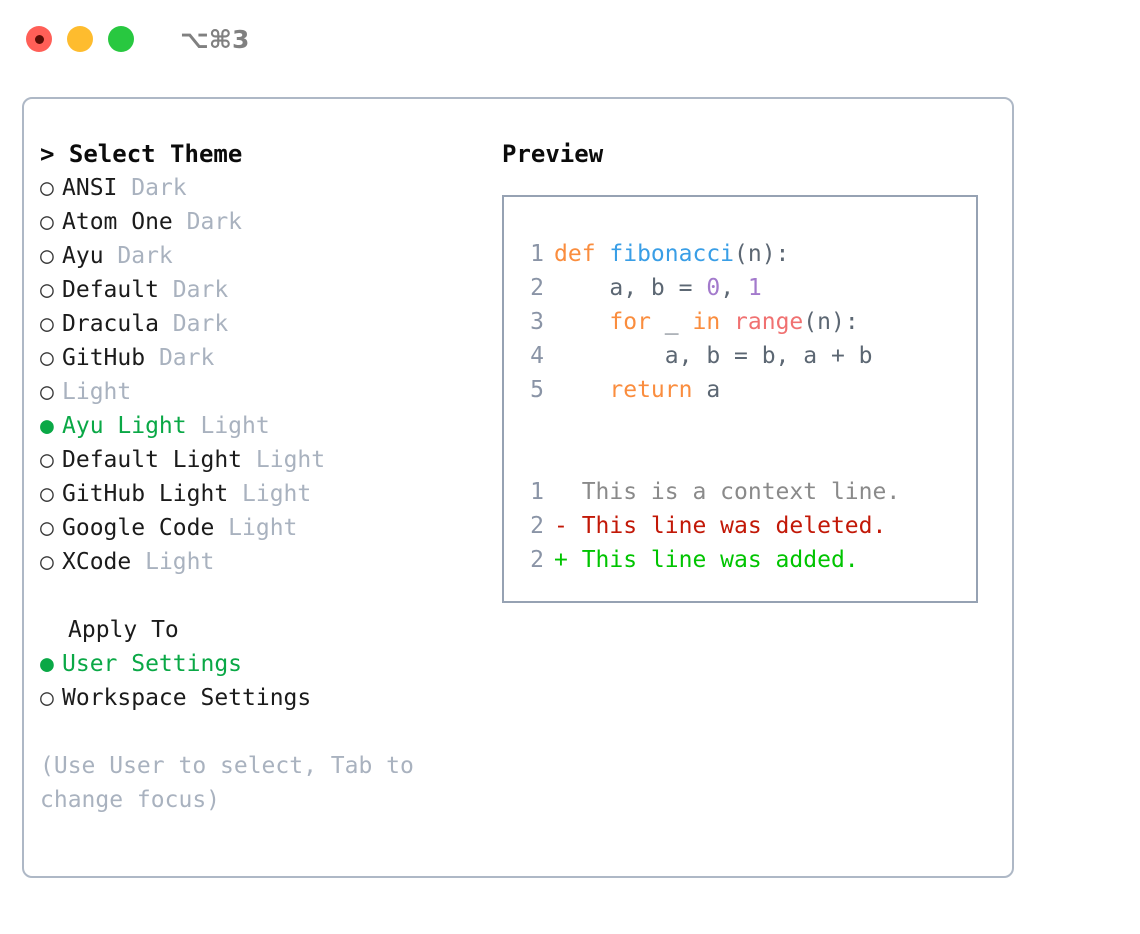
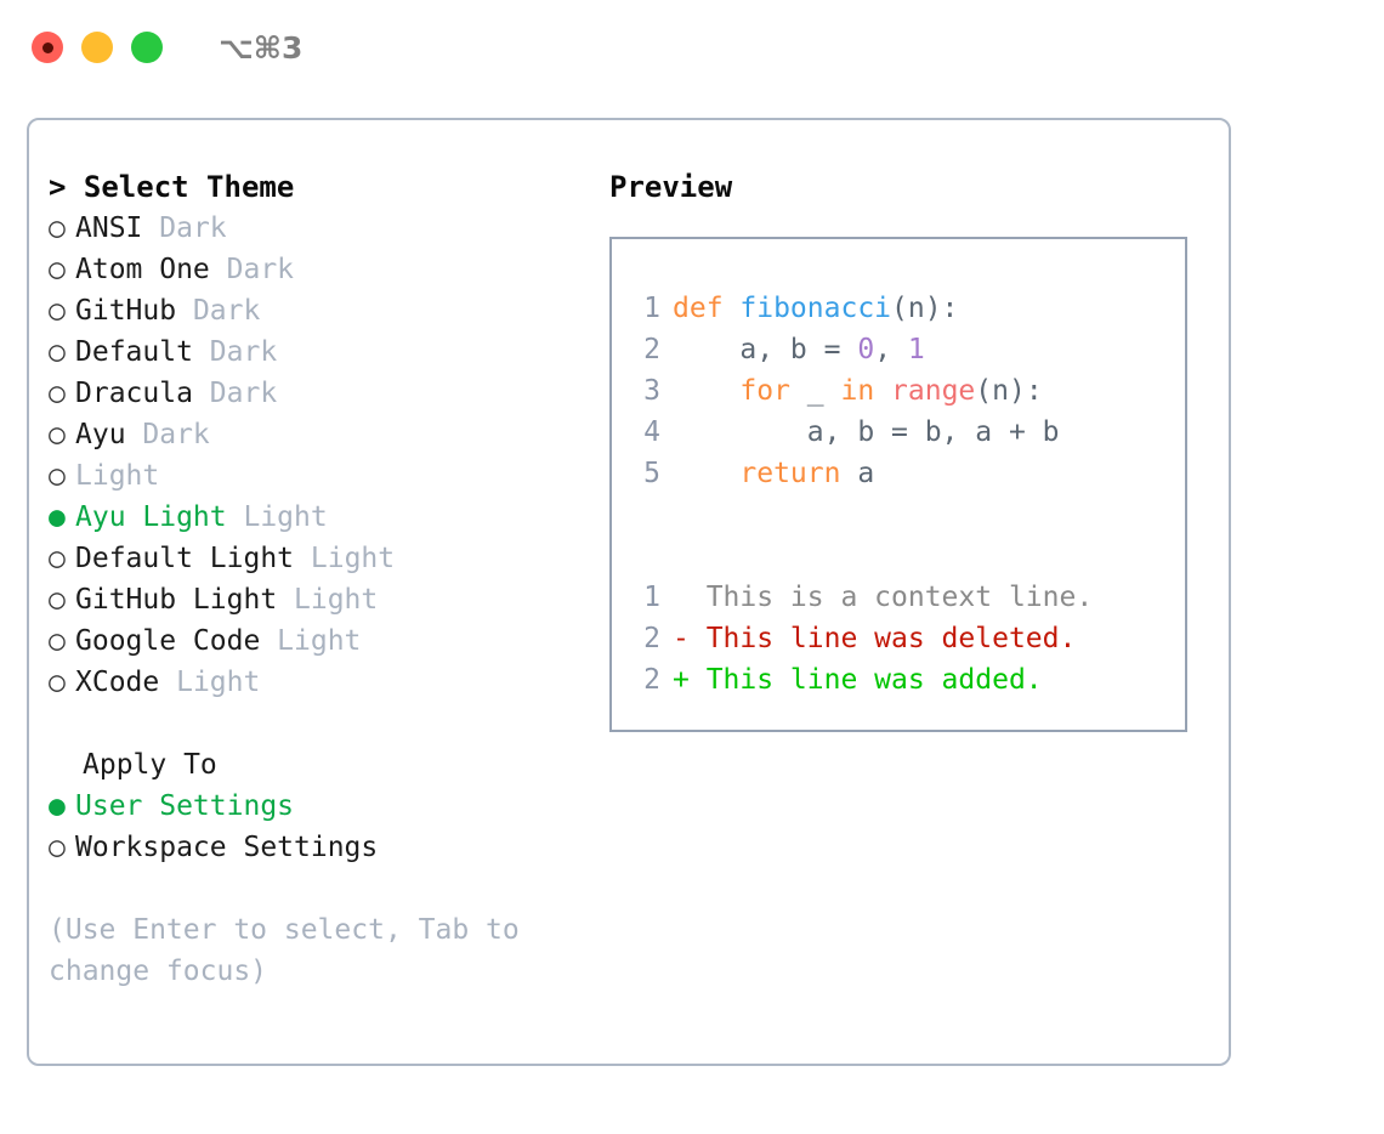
  ⌥⌘3
  > Select Theme
  ○
  ANSI
  Dark
  ○
  Atom One
  Dark
  ○
- Ayu
+ GitHub
  Dark
  ○
  Default
  Dark
  ○
  Dracula
  Dark
  ○
- GitHub
+ Ayu
  Dark
  ○
  Light
  ●
  Ayu Light
  Light
  ○
  Default Light
  Light
  ○
  GitHub Light
  Light
  ○
  Google Code
  Light
  ○
  XCode
  Light
  Apply To
  ●
  User Settings
  ○
  Workspace Settings
- (Use User to select, Tab to change focus)
+ (Use Enter to select, Tab to change focus)
  Preview
  1
  def fibonacci(n):
  2
  a, b = 0, 1
  3
  for _ in range(n):
  4
  a, b = b, a + b
  5
  return a
  1
  This is a context line.
  2
  - This line was deleted.
  2
  + This line was added.
